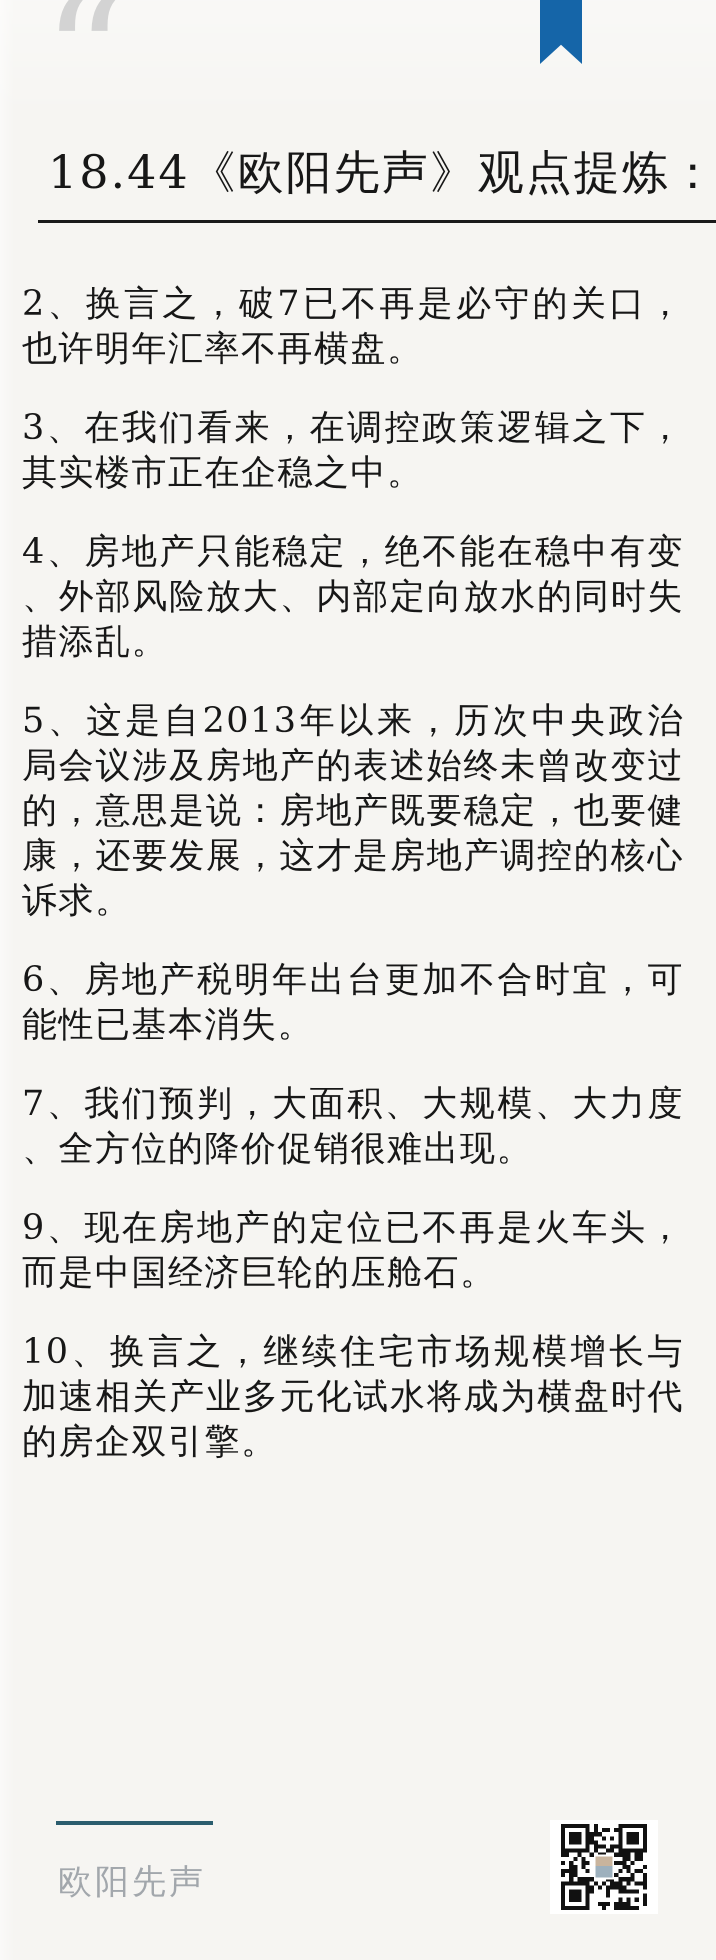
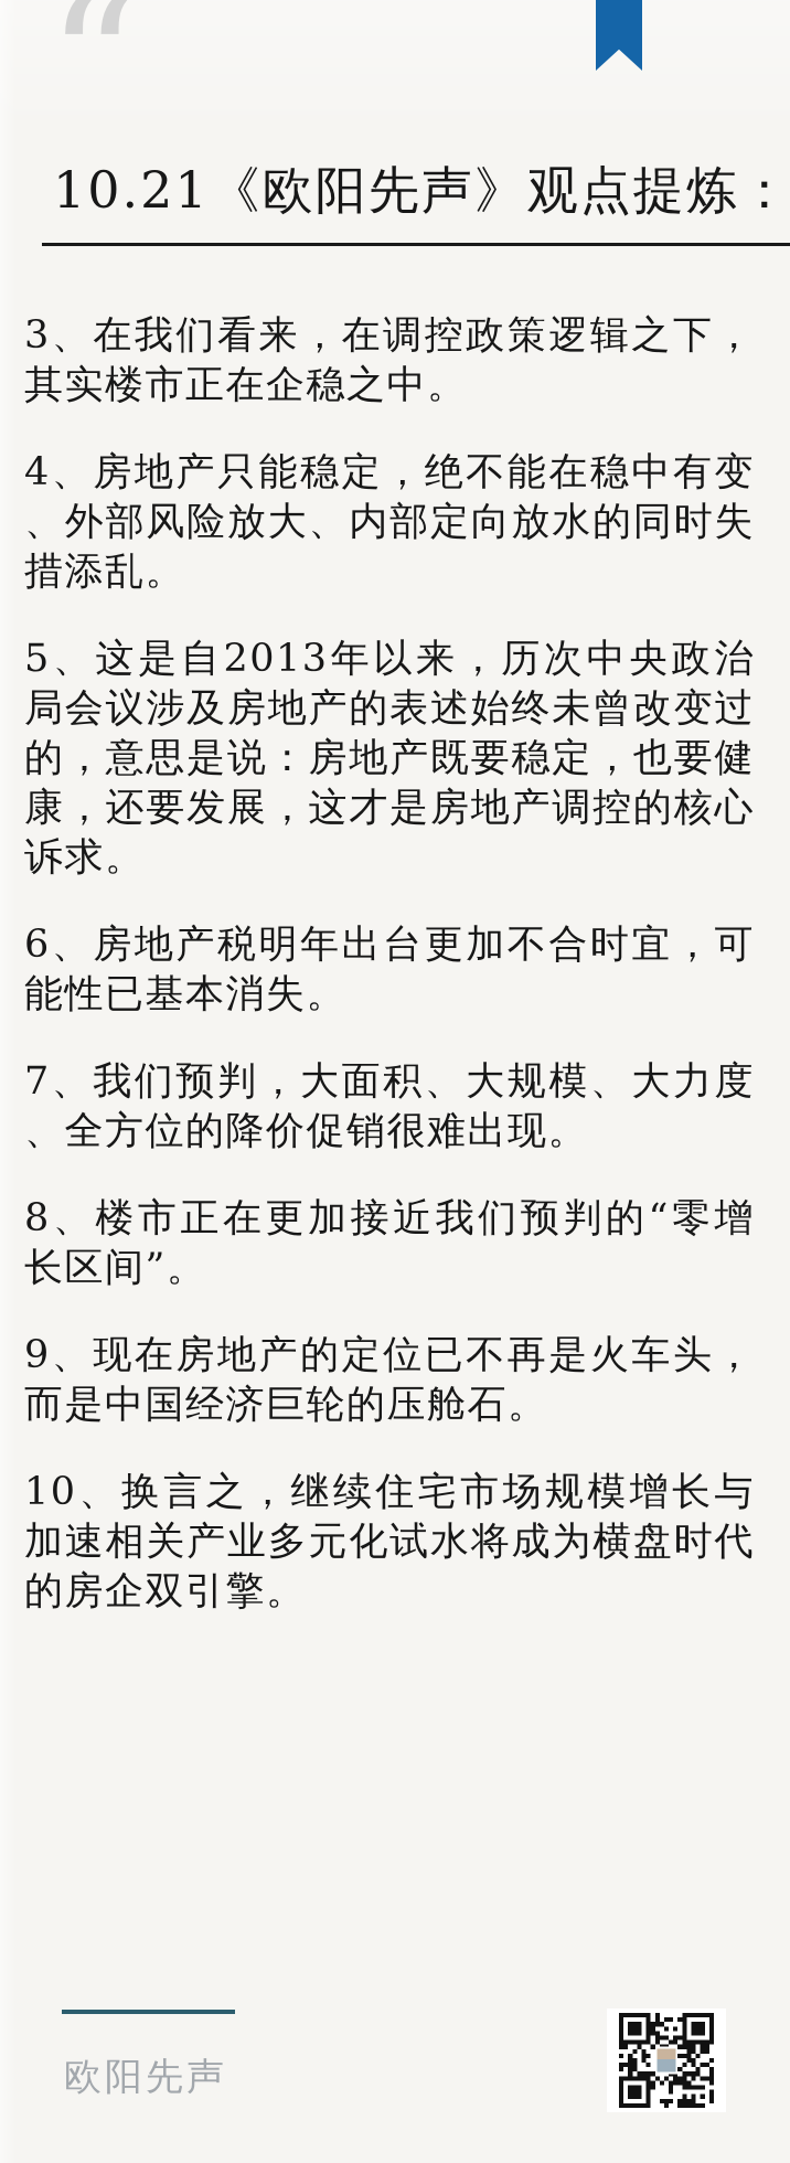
  “
- 18.44《欧阳先声》观点提炼：
+ 10.21《欧阳先声》观点提炼：
- 2、换言之，破7已不再是必守的关口，也许明年汇率不再横盘。
  3、在我们看来，在调控政策逻辑之下，其实楼市正在企稳之中。
  4、房地产只能稳定，绝不能在稳中有变、外部风险放大、内部定向放水的同时失措添乱。
  5、这是自2013年以来，历次中央政治局会议涉及房地产的表述始终未曾改变过的，意思是说：房地产既要稳定，也要健康，还要发展，这才是房地产调控的核心诉求。
  6、房地产税明年出台更加不合时宜，可能性已基本消失。
  7、我们预判，大面积、大规模、大力度、全方位的降价促销很难出现。
+ 8、楼市正在更加接近我们预判的“零增长区间”。
  9、现在房地产的定位已不再是火车头，而是中国经济巨轮的压舱石。
  10、换言之，继续住宅市场规模增长与加速相关产业多元化试水将成为横盘时代的房企双引擎。
  欧阳先声
